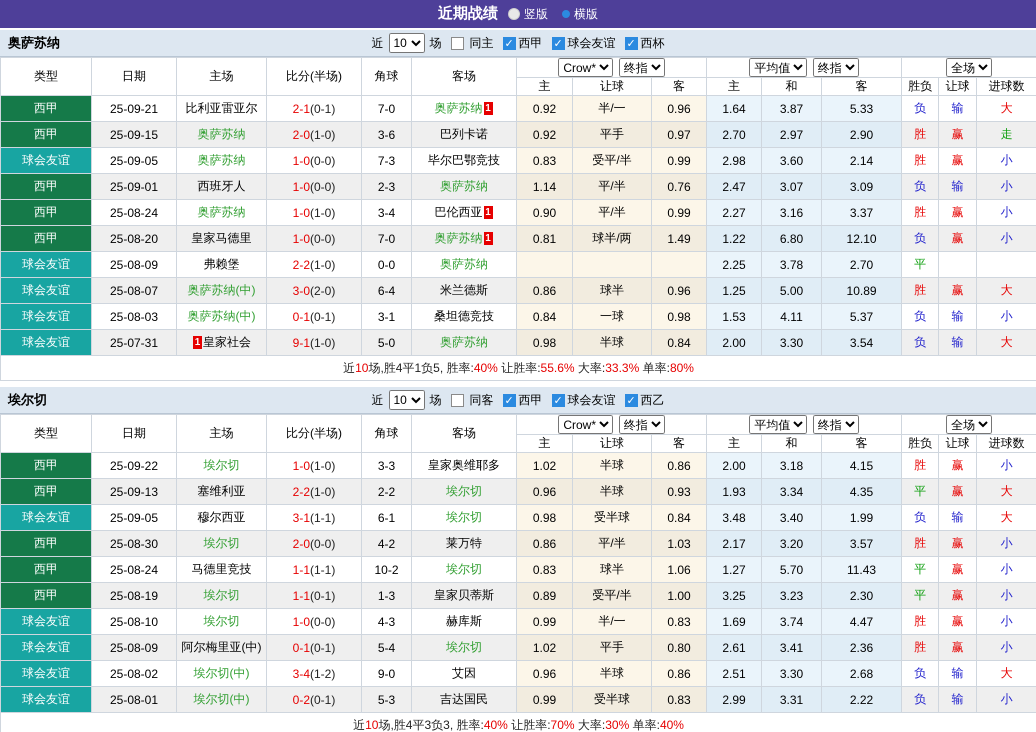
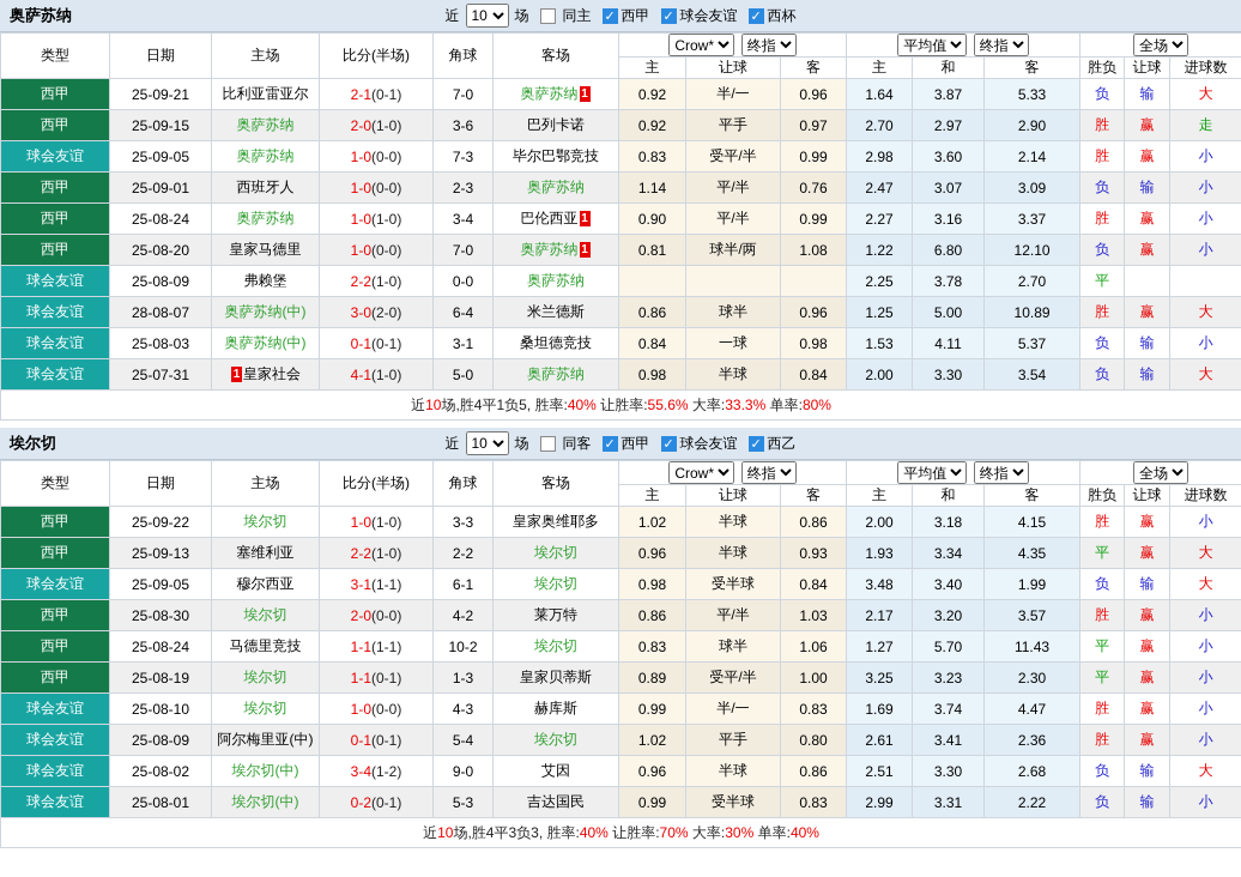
- 近期战绩
- 竖版
- 横版
  奥萨苏纳
  近
  10
  场
  同主
  西甲
  球会友谊
  西杯
  类型	日期	主场	比分(半场)	角球	客场	Crow* 终指	平均值 终指	全场
  主	让球	客	主	和	客	胜负	让球	进球数
  西甲	25-09-21	比利亚雷亚尔	2-1(0-1)	7-0	奥萨苏纳 1	0.92	半/一	0.96	1.64	3.87	5.33	负	输	大
  西甲	25-09-15	奥萨苏纳	2-0(1-0)	3-6	巴列卡诺	0.92	平手	0.97	2.70	2.97	2.90	胜	赢	走
  球会友谊	25-09-05	奥萨苏纳	1-0(0-0)	7-3	毕尔巴鄂竞技	0.83	受平/半	0.99	2.98	3.60	2.14	胜	赢	小
  西甲	25-09-01	西班牙人	1-0(0-0)	2-3	奥萨苏纳	1.14	平/半	0.76	2.47	3.07	3.09	负	输	小
  西甲	25-08-24	奥萨苏纳	1-0(1-0)	3-4	巴伦西亚 1	0.90	平/半	0.99	2.27	3.16	3.37	胜	赢	小
- 西甲	25-08-20	皇家马德里	1-0(0-0)	7-0	奥萨苏纳 1	0.81	球半/两	1.49	1.22	6.80	12.10	负	赢	小
+ 西甲	25-08-20	皇家马德里	1-0(0-0)	7-0	奥萨苏纳 1	0.81	球半/两	1.08	1.22	6.80	12.10	负	赢	小
  球会友谊	25-08-09	弗赖堡	2-2(1-0)	0-0	奥萨苏纳				2.25	3.78	2.70	平
- 球会友谊	25-08-07	奥萨苏纳(中)	3-0(2-0)	6-4	米兰德斯	0.86	球半	0.96	1.25	5.00	10.89	胜	赢	大
+ 球会友谊	28-08-07	奥萨苏纳(中)	3-0(2-0)	6-4	米兰德斯	0.86	球半	0.96	1.25	5.00	10.89	胜	赢	大
  球会友谊	25-08-03	奥萨苏纳(中)	0-1(0-1)	3-1	桑坦德竞技	0.84	一球	0.98	1.53	4.11	5.37	负	输	小
- 球会友谊	25-07-31	1 皇家社会	9-1(1-0)	5-0	奥萨苏纳	0.98	半球	0.84	2.00	3.30	3.54	负	输	大
+ 球会友谊	25-07-31	1 皇家社会	4-1(1-0)	5-0	奥萨苏纳	0.98	半球	0.84	2.00	3.30	3.54	负	输	大
  近10场,胜4平1负5, 胜率:40% 让胜率:55.6% 大率:33.3% 单率:80%
  埃尔切
  近
  10
  场
  同客
  西甲
  球会友谊
  西乙
  类型	日期	主场	比分(半场)	角球	客场	Crow* 终指	平均值 终指	全场
  主	让球	客	主	和	客	胜负	让球	进球数
  西甲	25-09-22	埃尔切	1-0(1-0)	3-3	皇家奥维耶多	1.02	半球	0.86	2.00	3.18	4.15	胜	赢	小
  西甲	25-09-13	塞维利亚	2-2(1-0)	2-2	埃尔切	0.96	半球	0.93	1.93	3.34	4.35	平	赢	大
  球会友谊	25-09-05	穆尔西亚	3-1(1-1)	6-1	埃尔切	0.98	受半球	0.84	3.48	3.40	1.99	负	输	大
  西甲	25-08-30	埃尔切	2-0(0-0)	4-2	莱万特	0.86	平/半	1.03	2.17	3.20	3.57	胜	赢	小
  西甲	25-08-24	马德里竞技	1-1(1-1)	10-2	埃尔切	0.83	球半	1.06	1.27	5.70	11.43	平	赢	小
  西甲	25-08-19	埃尔切	1-1(0-1)	1-3	皇家贝蒂斯	0.89	受平/半	1.00	3.25	3.23	2.30	平	赢	小
  球会友谊	25-08-10	埃尔切	1-0(0-0)	4-3	赫库斯	0.99	半/一	0.83	1.69	3.74	4.47	胜	赢	小
  球会友谊	25-08-09	阿尔梅里亚(中)	0-1(0-1)	5-4	埃尔切	1.02	平手	0.80	2.61	3.41	2.36	胜	赢	小
  球会友谊	25-08-02	埃尔切(中)	3-4(1-2)	9-0	艾因	0.96	半球	0.86	2.51	3.30	2.68	负	输	大
  球会友谊	25-08-01	埃尔切(中)	0-2(0-1)	5-3	吉达国民	0.99	受半球	0.83	2.99	3.31	2.22	负	输	小
  近10场,胜4平3负3, 胜率:40% 让胜率:70% 大率:30% 单率:40%
